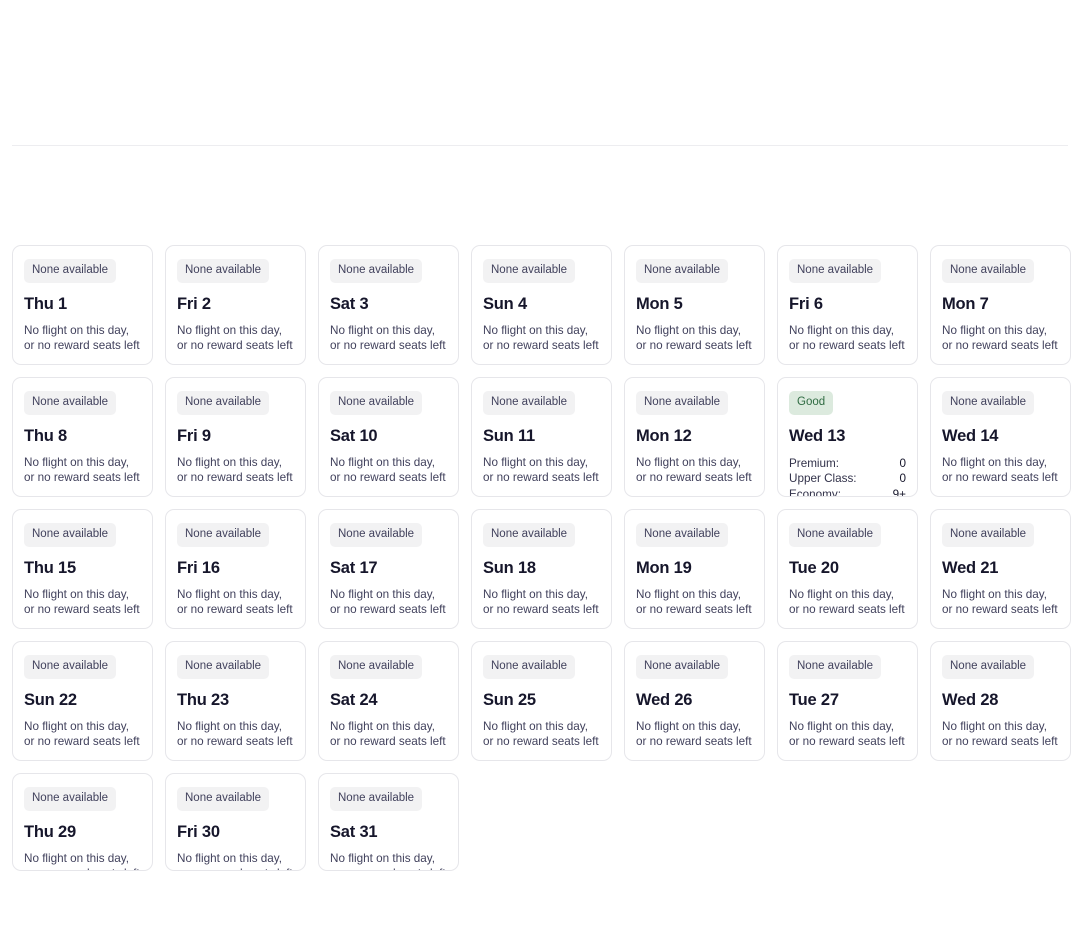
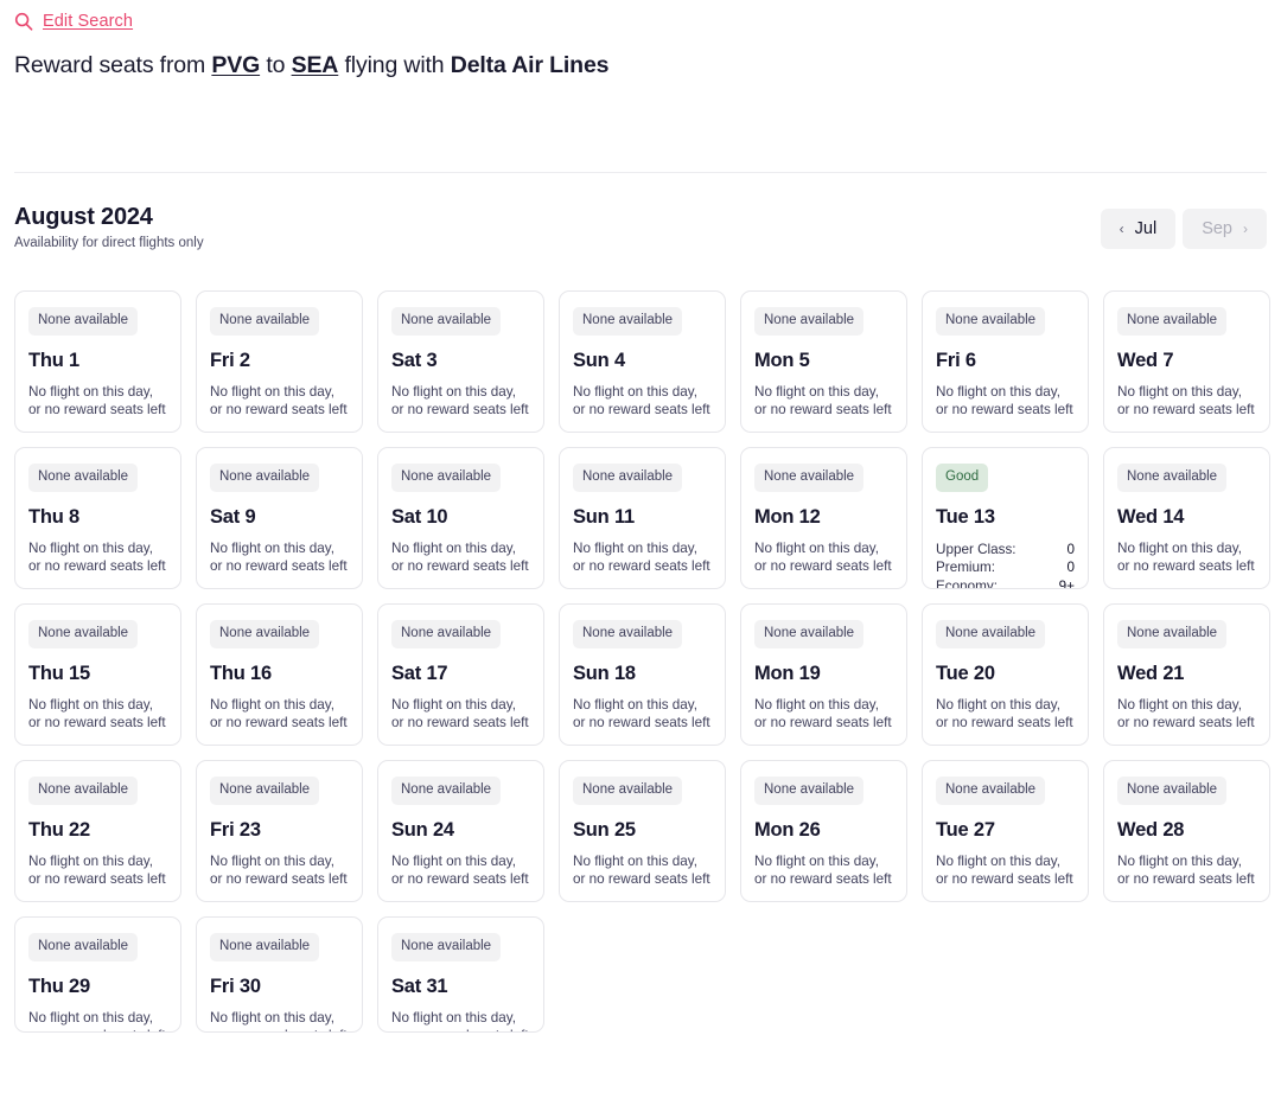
+ Edit Search
+ Reward seats from PVG to SEA flying with Delta Air Lines
+ August 2024
+ Availability for direct flights only
+ ‹
+ Jul
+ Sep
+ ›
  None available
  Thu 1
  No flight on this day, or no reward seats left
  None available
  Fri 2
  No flight on this day, or no reward seats left
  None available
  Sat 3
  No flight on this day, or no reward seats left
  None available
  Sun 4
  No flight on this day, or no reward seats left
  None available
  Mon 5
  No flight on this day, or no reward seats left
  None available
  Fri 6
  No flight on this day, or no reward seats left
  None available
- Mon 7
+ Wed 7
  No flight on this day, or no reward seats left
  None available
  Thu 8
  No flight on this day, or no reward seats left
  None available
- Fri 9
+ Sat 9
  No flight on this day, or no reward seats left
  None available
  Sat 10
  No flight on this day, or no reward seats left
  None available
  Sun 11
  No flight on this day, or no reward seats left
  None available
  Mon 12
  No flight on this day, or no reward seats left
  Good
- Wed 13
+ Tue 13
- Premium:
+ Upper Class:
  0
- Upper Class:
+ Premium:
  0
  Economy:
  9+
  None available
  Wed 14
  No flight on this day, or no reward seats left
  None available
  Thu 15
  No flight on this day, or no reward seats left
  None available
- Fri 16
+ Thu 16
  No flight on this day, or no reward seats left
  None available
  Sat 17
  No flight on this day, or no reward seats left
  None available
  Sun 18
  No flight on this day, or no reward seats left
  None available
  Mon 19
  No flight on this day, or no reward seats left
  None available
  Tue 20
  No flight on this day, or no reward seats left
  None available
  Wed 21
  No flight on this day, or no reward seats left
  None available
- Sun 22
+ Thu 22
  No flight on this day, or no reward seats left
  None available
- Thu 23
+ Fri 23
  No flight on this day, or no reward seats left
  None available
- Sat 24
+ Sun 24
  No flight on this day, or no reward seats left
  None available
  Sun 25
  No flight on this day, or no reward seats left
  None available
- Wed 26
+ Mon 26
  No flight on this day, or no reward seats left
  None available
  Tue 27
  No flight on this day, or no reward seats left
  None available
  Wed 28
  No flight on this day, or no reward seats left
  None available
  Thu 29
  None available
  Fri 30
  None available
  Sat 31
